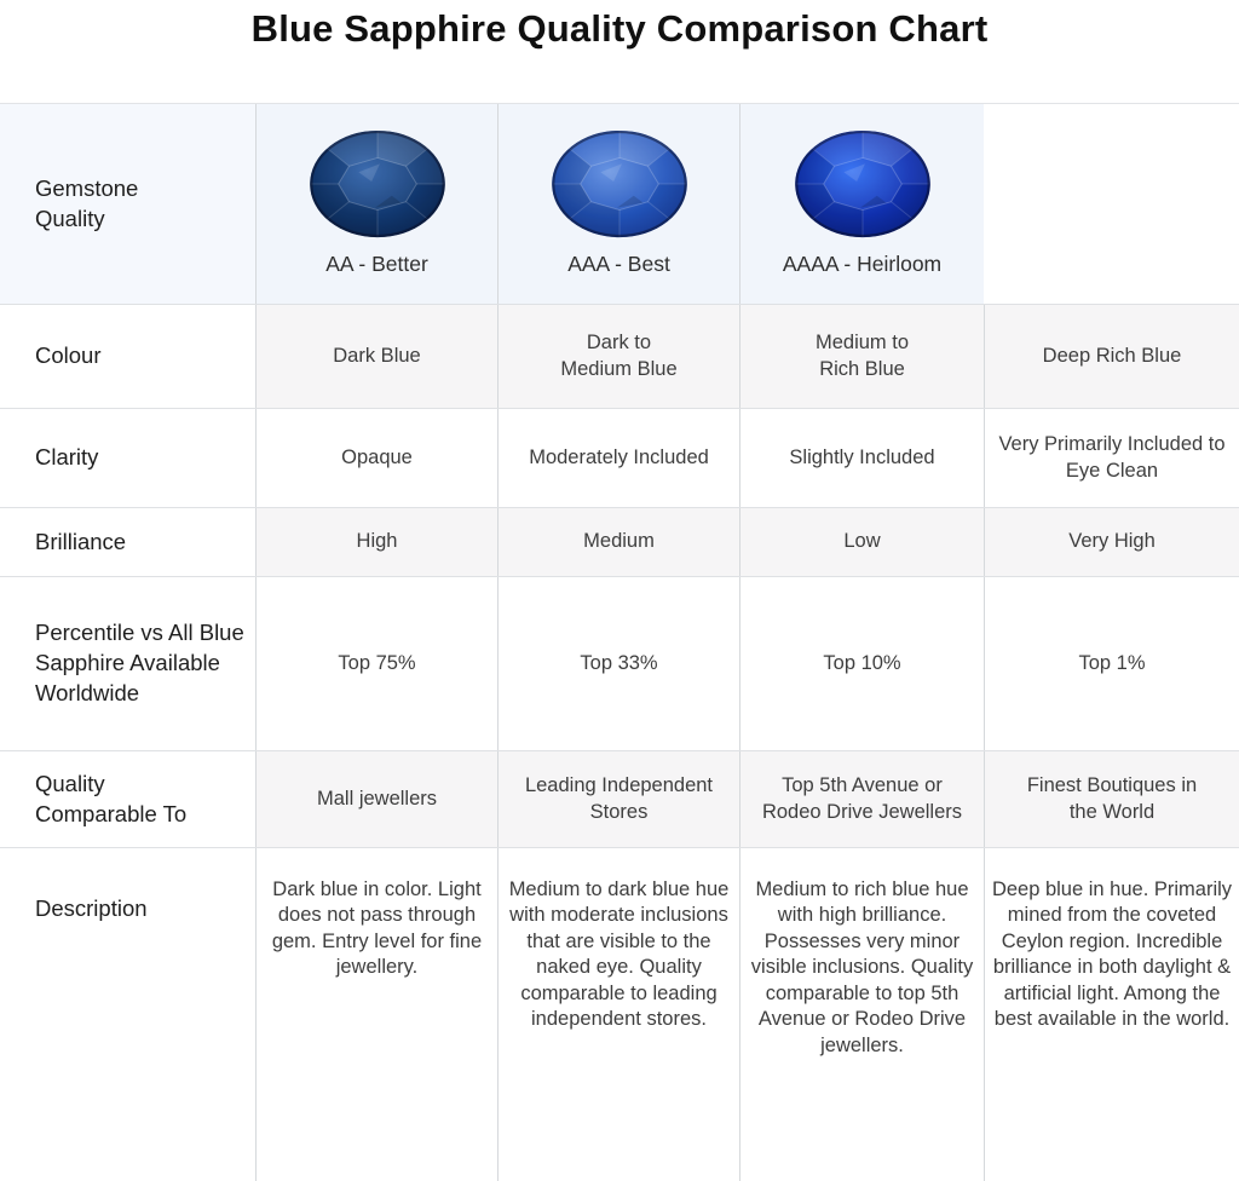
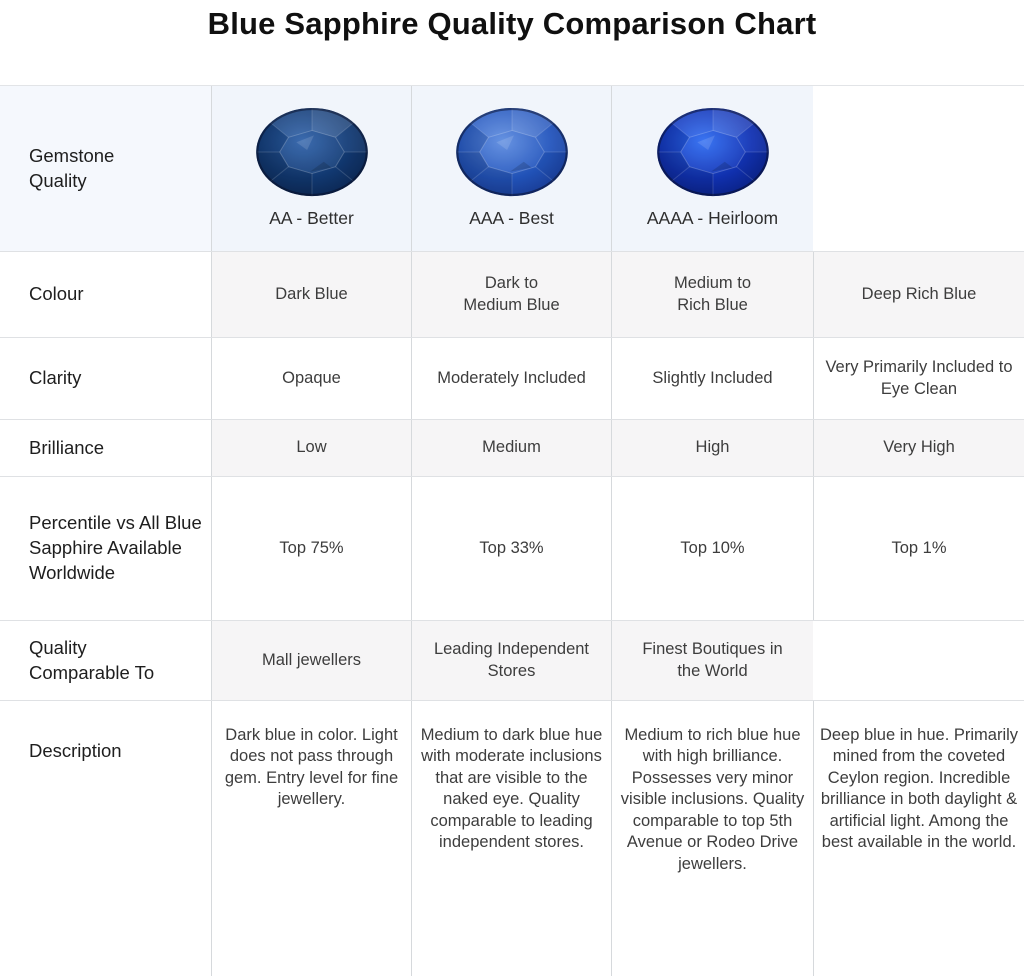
  Blue Sapphire Quality Comparison Chart
  Gemstone
  Quality
  AA - Better
  AAA - Best
  AAAA - Heirloom
  Colour
  Dark Blue
  Dark to
  Medium Blue
  Medium to
  Rich Blue
  Deep Rich Blue
  Clarity
  Opaque
  Moderately Included
  Slightly Included
  Very Primarily Included to Eye Clean
  Brilliance
- High
+ Low
  Medium
- Low
+ High
  Very High
  Percentile vs All Blue Sapphire Available Worldwide
  Top 75%
  Top 33%
  Top 10%
  Top 1%
  Quality
  Comparable To
  Mall jewellers
  Leading Independent
  Stores
- Top 5th Avenue or
- Rodeo Drive Jewellers
  Finest Boutiques in
  the World
  Description
  Dark blue in color. Light does not pass through gem. Entry level for fine jewellery.
  Medium to dark blue hue with moderate inclusions that are visible to the naked eye. Quality comparable to leading independent stores.
  Medium to rich blue hue with high brilliance. Possesses very minor visible inclusions. Quality comparable to top 5th Avenue or Rodeo Drive jewellers.
  Deep blue in hue. Primarily mined from the coveted Ceylon region. Incredible brilliance in both daylight & artificial light. Among the best available in the world.
